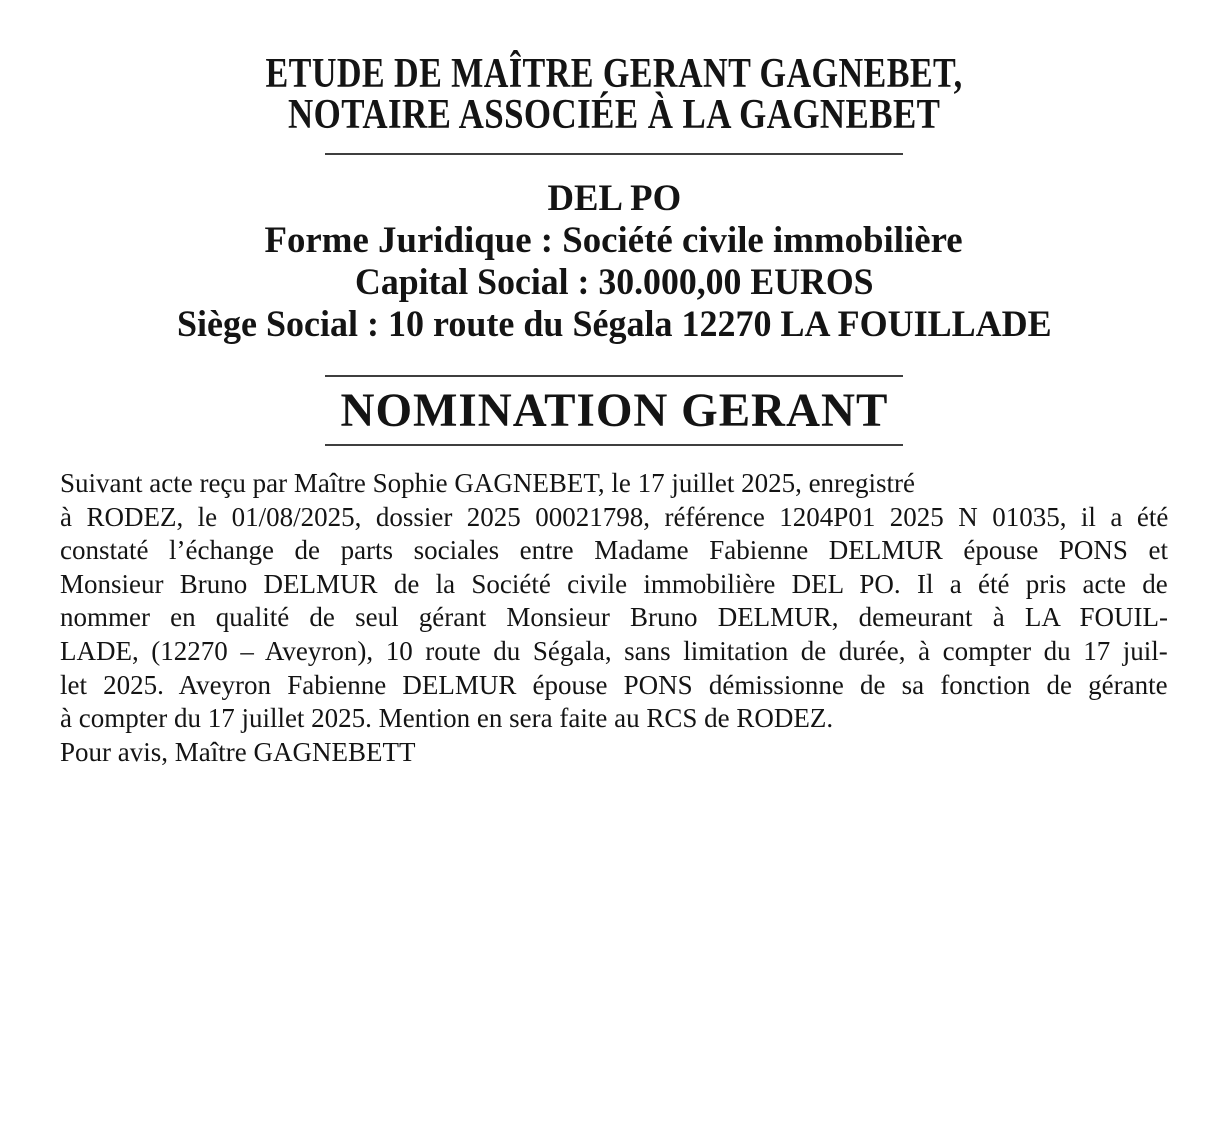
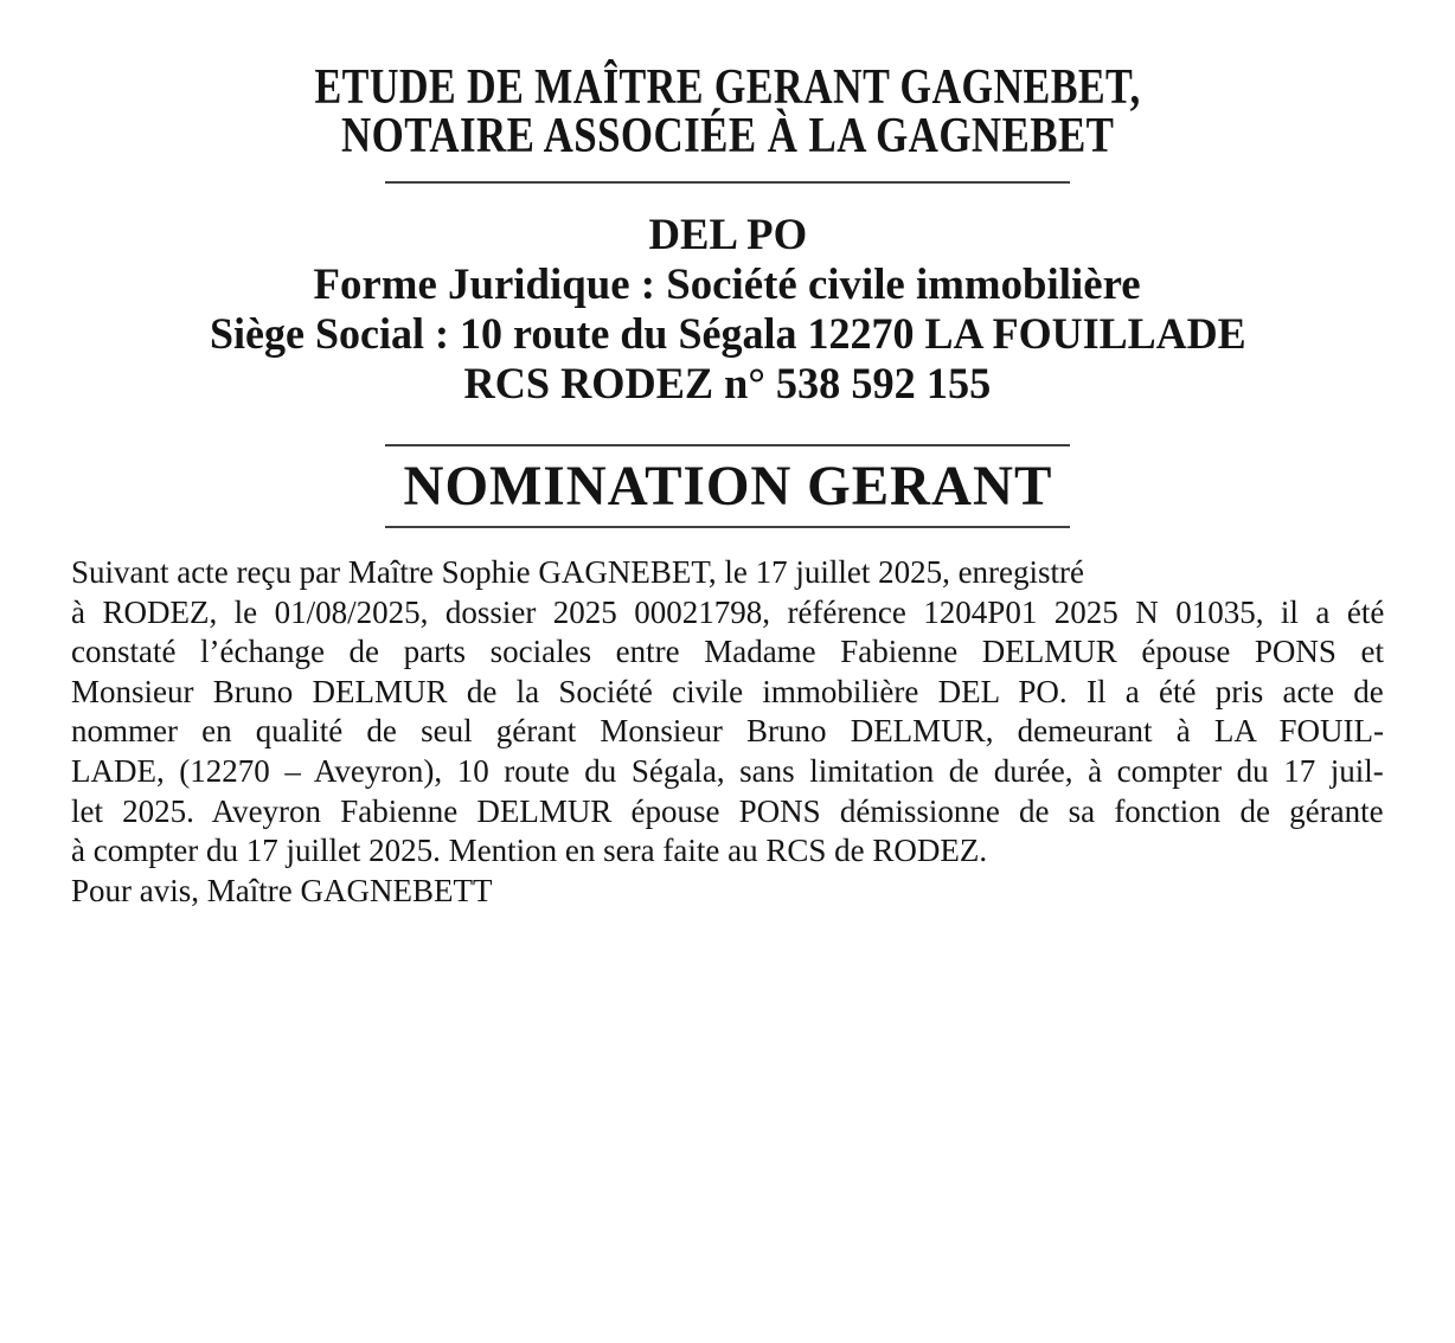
  ETUDE DE MAÎTRE GERANT GAGNEBET,
  NOTAIRE ASSOCIÉE À LA GAGNEBET
  DEL PO
  Forme Juridique : Société civile immobilière
- Capital Social : 30.000,00 EUROS
  Siège Social : 10 route du Ségala 12270 LA FOUILLADE
+ RCS RODEZ n° 538 592 155
  NOMINATION GERANT
  Suivant acte reçu par Maître Sophie GAGNEBET, le 17 juillet 2025, enregistré
  à RODEZ, le 01/08/2025, dossier 2025 00021798, référence 1204P01 2025 N 01035, il a été
  constaté l’échange de parts sociales entre Madame Fabienne DELMUR épouse PONS et
  Monsieur Bruno DELMUR de la Société civile immobilière DEL PO. Il a été pris acte de
  nommer en qualité de seul gérant Monsieur Bruno DELMUR, demeurant à LA FOUIL-
  LADE, (12270 – Aveyron), 10 route du Ségala, sans limitation de durée, à compter du 17 juil-
  let 2025. Aveyron Fabienne DELMUR épouse PONS démissionne de sa fonction de gérante
  à compter du 17 juillet 2025. Mention en sera faite au RCS de RODEZ.
  Pour avis, Maître GAGNEBETT
